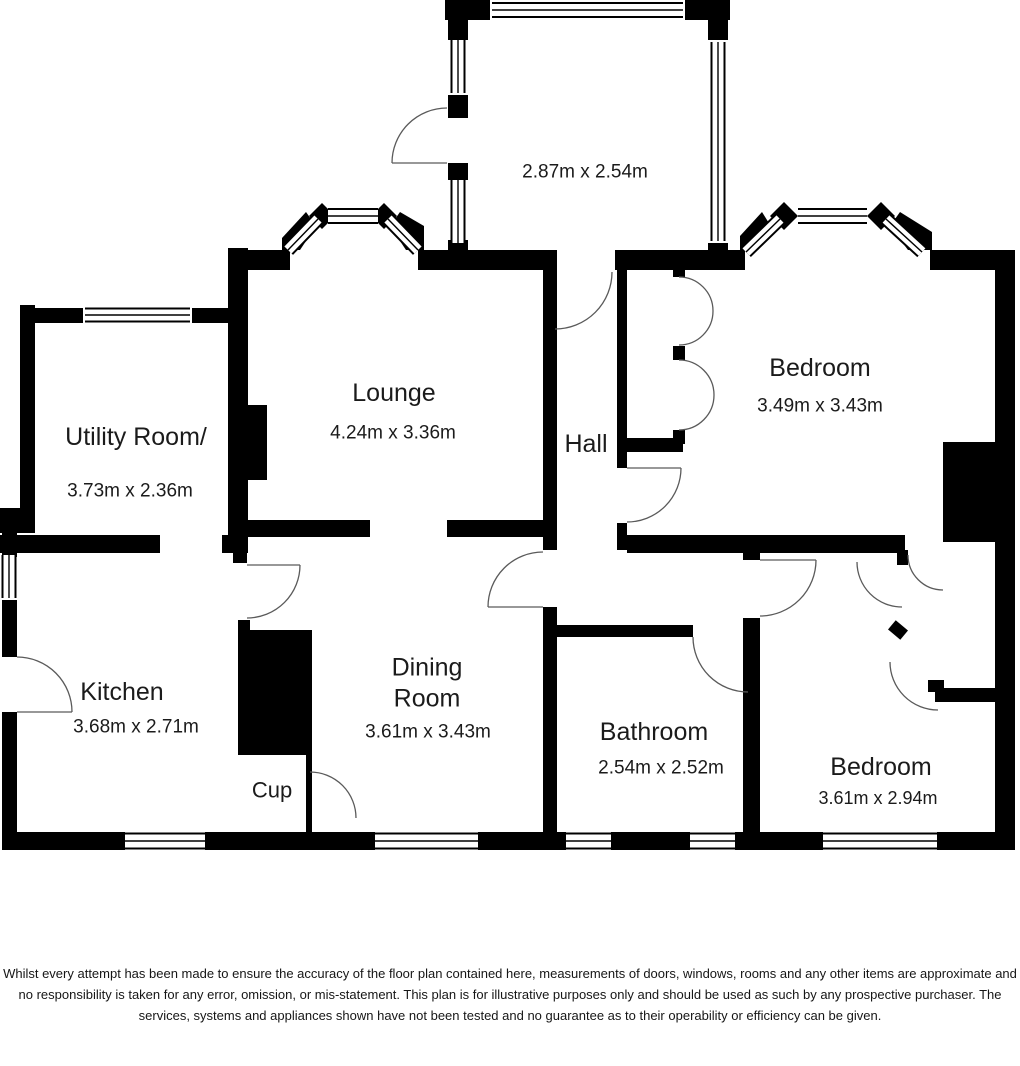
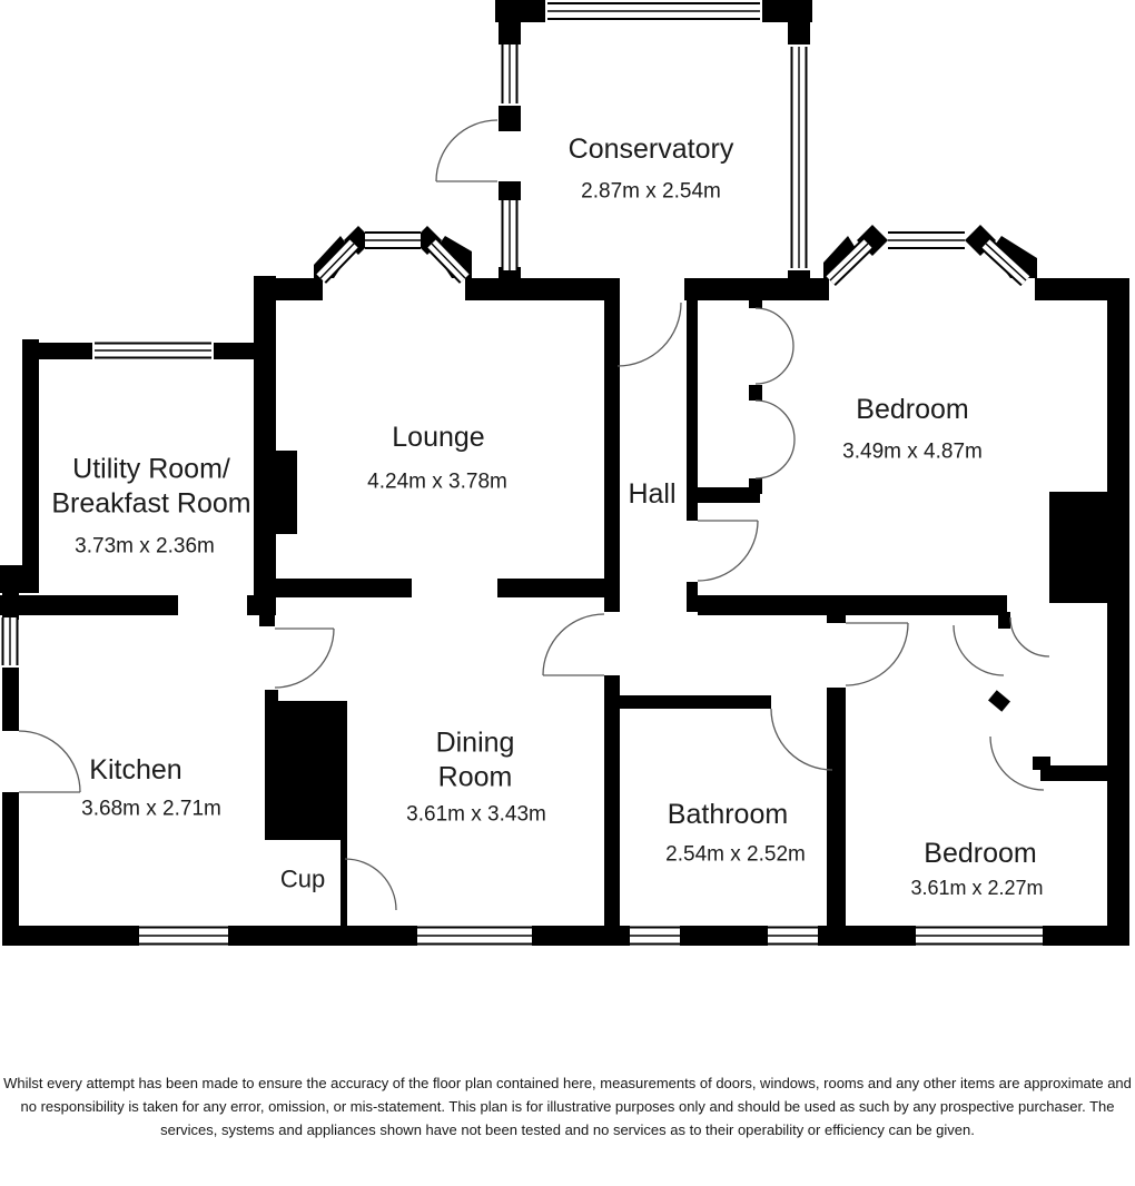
+ Conservatory
  2.87m x 2.54m
  Utility Room/
+ Breakfast Room
  3.73m x 2.36m
  Lounge
- 4.24m x 3.36m
+ 4.24m x 3.78m
  Hall
  Bedroom
- 3.49m x 3.43m
+ 3.49m x 4.87m
  Kitchen
  3.68m x 2.71m
  Dining
  Room
  3.61m x 3.43m
  Cup
  Bathroom
  2.54m x 2.52m
  Bedroom
- 3.61m x 2.94m
+ 3.61m x 2.27m
- Whilst every attempt has been made to ensure the accuracy of the floor plan contained here, measurements of doors, windows, rooms and any other items are approximate and no responsibility is taken for any error, omission, or mis-statement. This plan is for illustrative purposes only and should be used as such by any prospective purchaser. The services, systems and appliances shown have not been tested and no guarantee as to their operability or efficiency can be given.
+ Whilst every attempt has been made to ensure the accuracy of the floor plan contained here, measurements of doors, windows, rooms and any other items are approximate and no responsibility is taken for any error, omission, or mis-statement. This plan is for illustrative purposes only and should be used as such by any prospective purchaser. The services, systems and appliances shown have not been tested and no services as to their operability or efficiency can be given.
